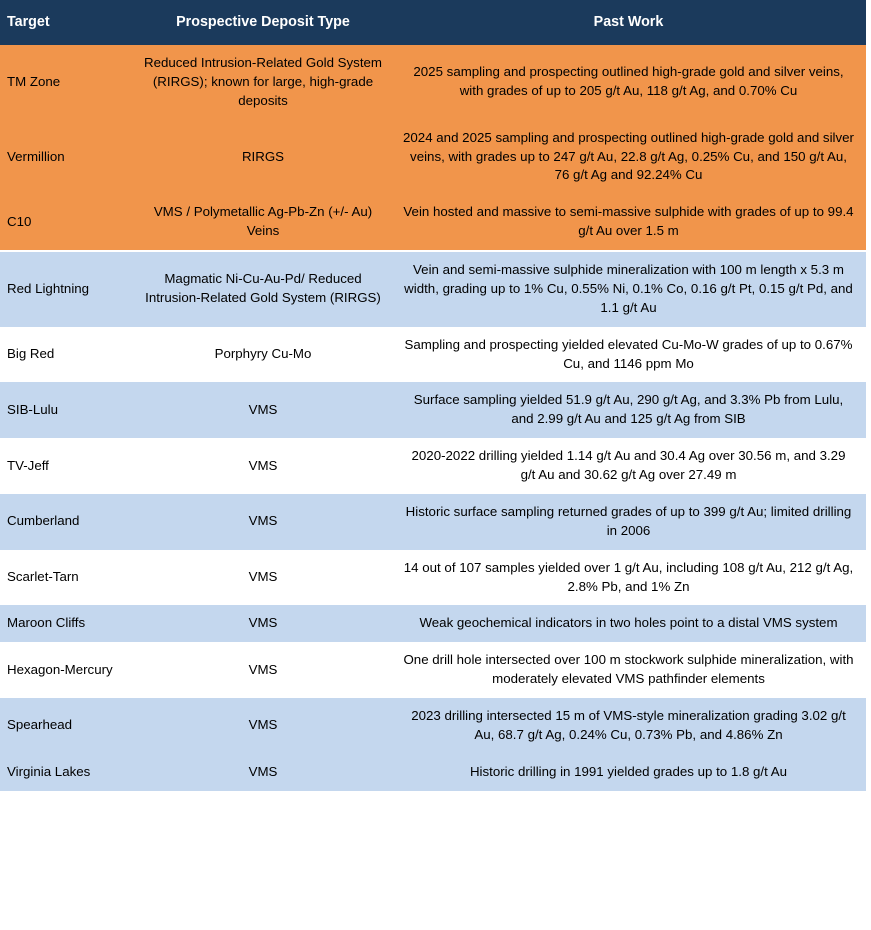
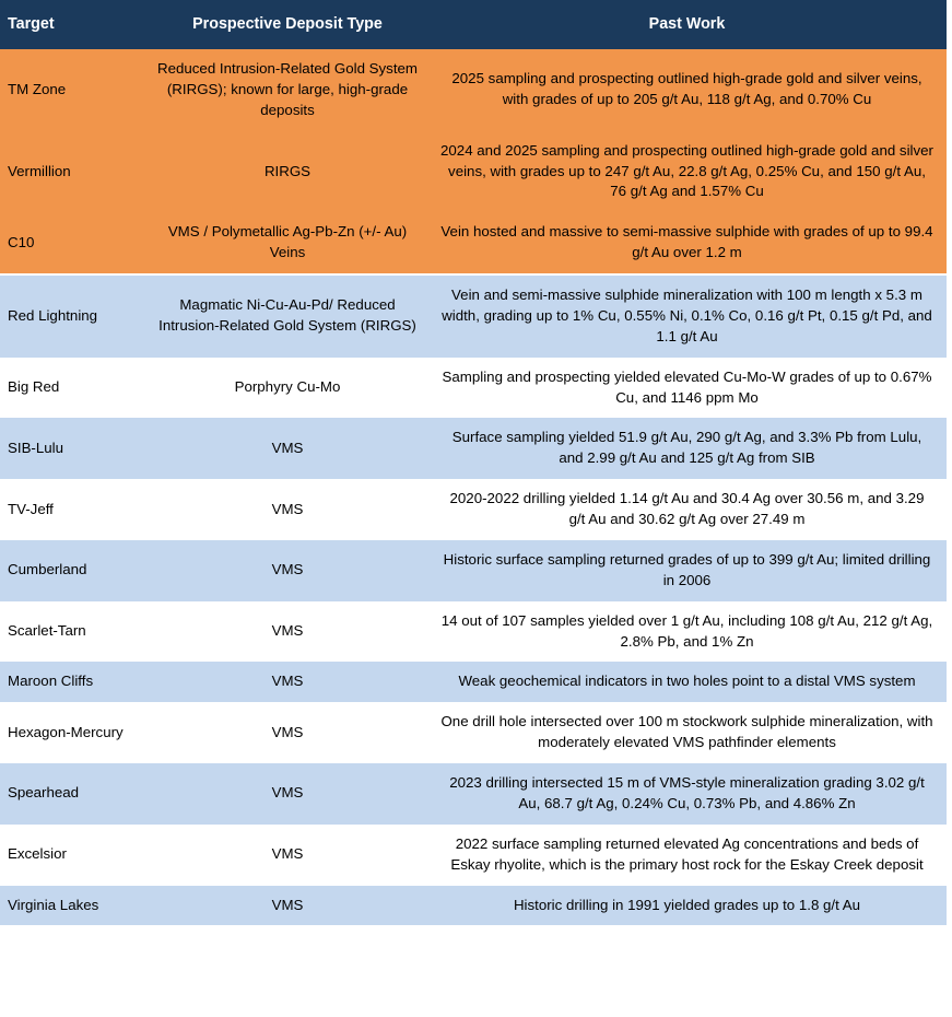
  Target	Prospective Deposit Type	Past Work
  TM Zone	Reduced Intrusion-Related Gold System (RIRGS); known for large, high-grade deposits	2025 sampling and prospecting outlined high-grade gold and silver veins, with grades of up to 205 g/t Au, 118 g/t Ag, and 0.70% Cu
- Vermillion	RIRGS	2024 and 2025 sampling and prospecting outlined high-grade gold and silver veins, with grades up to 247 g/t Au, 22.8 g/t Ag, 0.25% Cu, and 150 g/t Au, 76 g/t Ag and 92.24% Cu
+ Vermillion	RIRGS	2024 and 2025 sampling and prospecting outlined high-grade gold and silver veins, with grades up to 247 g/t Au, 22.8 g/t Ag, 0.25% Cu, and 150 g/t Au, 76 g/t Ag and 1.57% Cu
- C10	VMS / Polymetallic Ag-Pb-Zn (+/- Au) Veins	Vein hosted and massive to semi-massive sulphide with grades of up to 99.4 g/t Au over 1.5 m
+ C10	VMS / Polymetallic Ag-Pb-Zn (+/- Au) Veins	Vein hosted and massive to semi-massive sulphide with grades of up to 99.4 g/t Au over 1.2 m
  Red Lightning	Magmatic Ni-Cu-Au-Pd/ Reduced Intrusion-Related Gold System (RIRGS)	Vein and semi-massive sulphide mineralization with 100 m length x 5.3 m width, grading up to 1% Cu, 0.55% Ni, 0.1% Co, 0.16 g/t Pt, 0.15 g/t Pd, and 1.1 g/t Au
  Big Red	Porphyry Cu-Mo	Sampling and prospecting yielded elevated Cu-Mo-W grades of up to 0.67% Cu, and 1146 ppm Mo
  SIB-Lulu	VMS	Surface sampling yielded 51.9 g/t Au, 290 g/t Ag, and 3.3% Pb from Lulu, and 2.99 g/t Au and 125 g/t Ag from SIB
  TV-Jeff	VMS	2020-2022 drilling yielded 1.14 g/t Au and 30.4 Ag over 30.56 m, and 3.29 g/t Au and 30.62 g/t Ag over 27.49 m
  Cumberland	VMS	Historic surface sampling returned grades of up to 399 g/t Au; limited drilling in 2006
  Scarlet-Tarn	VMS	14 out of 107 samples yielded over 1 g/t Au, including 108 g/t Au, 212 g/t Ag, 2.8% Pb, and 1% Zn
  Maroon Cliffs	VMS	Weak geochemical indicators in two holes point to a distal VMS system
  Hexagon-Mercury	VMS	One drill hole intersected over 100 m stockwork sulphide mineralization, with moderately elevated VMS pathfinder elements
  Spearhead	VMS	2023 drilling intersected 15 m of VMS-style mineralization grading 3.02 g/t Au, 68.7 g/t Ag, 0.24% Cu, 0.73% Pb, and 4.86% Zn
+ Excelsior	VMS	2022 surface sampling returned elevated Ag concentrations and beds of Eskay rhyolite, which is the primary host rock for the Eskay Creek deposit
  Virginia Lakes	VMS	Historic drilling in 1991 yielded grades up to 1.8 g/t Au
